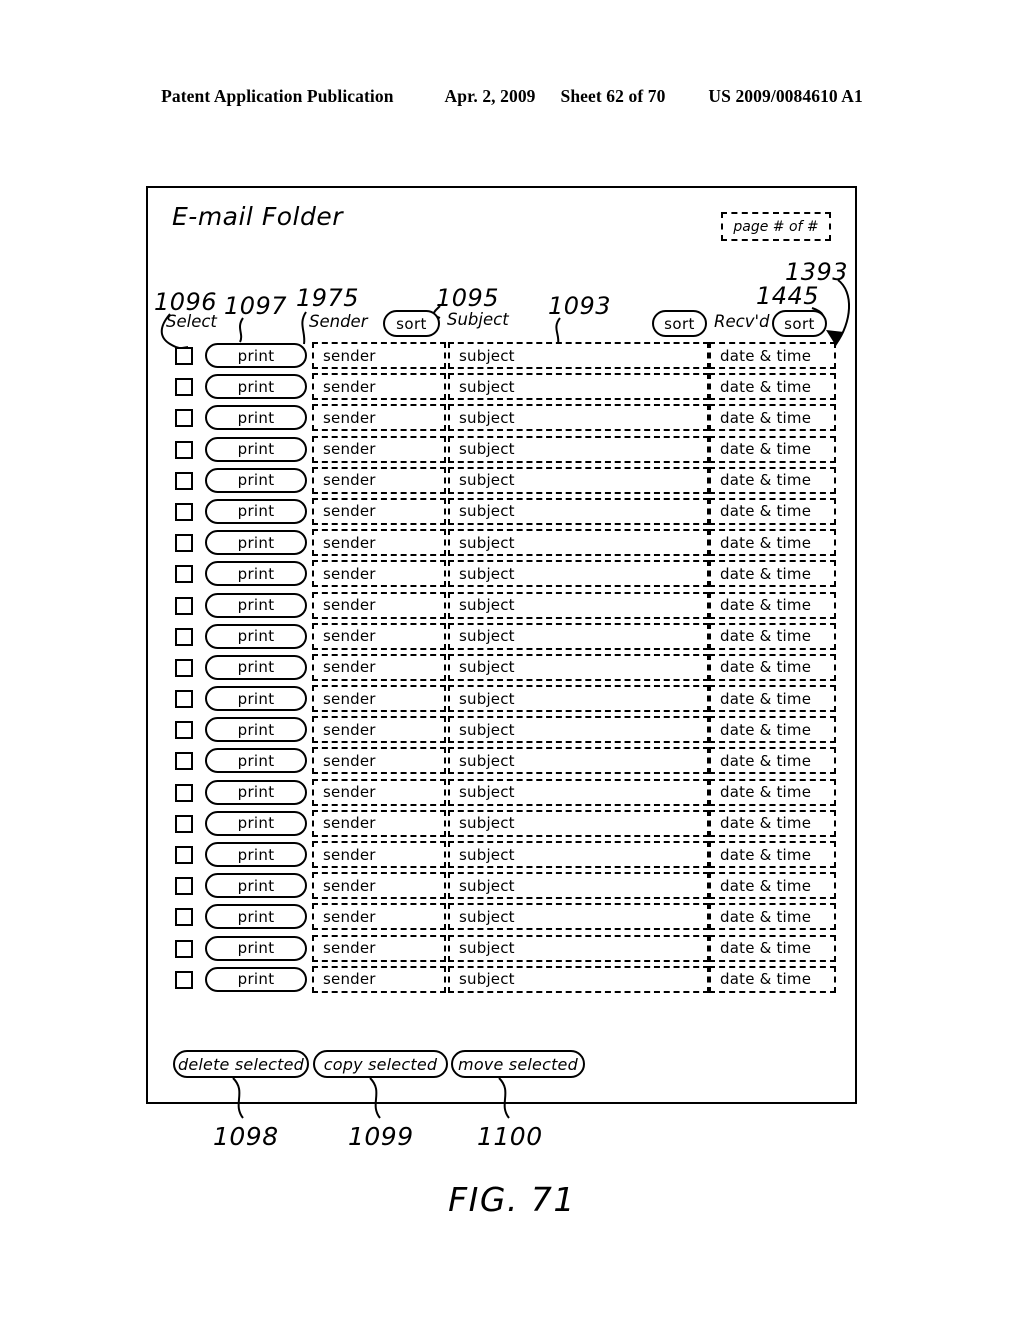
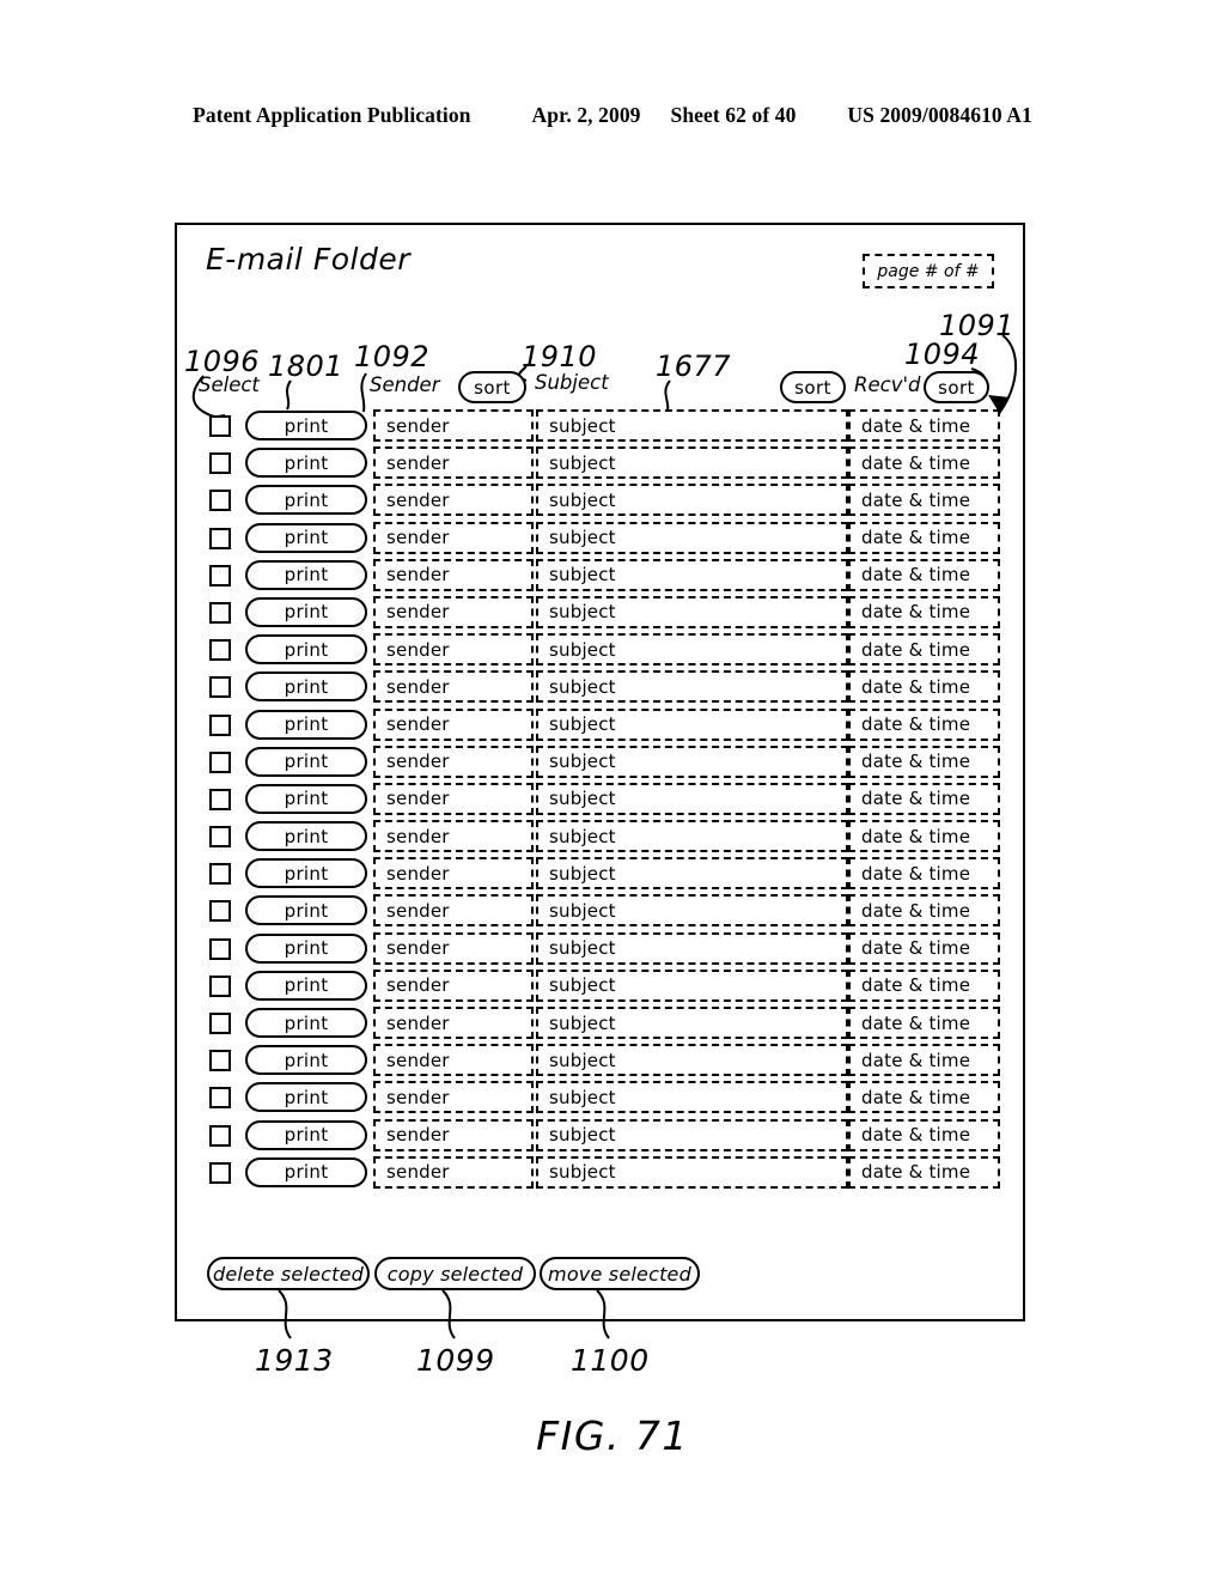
- Patent Application Publication Apr. 2, 2009 Sheet 62 of 70 US 2009/0084610 A1
+ Patent Application Publication Apr. 2, 2009 Sheet 62 of 40 US 2009/0084610 A1
  E-mail Folder
  page # of #
  Select
  Sender
  Subject
  Recv'd
  1096
- 1097
+ 1801
- 1975
+ 1092
- 1095
+ 1910
- 1093
+ 1677
- 1445
+ 1094
- 1393
+ 1091
  sort
  sort
  sort
  print
  sender
  subject
  date & time
  print
  sender
  subject
  date & time
  print
  sender
  subject
  date & time
  print
  sender
  subject
  date & time
  print
  sender
  subject
  date & time
  print
  sender
  subject
  date & time
  print
  sender
  subject
  date & time
  print
  sender
  subject
  date & time
  print
  sender
  subject
  date & time
  print
  sender
  subject
  date & time
  print
  sender
  subject
  date & time
  print
  sender
  subject
  date & time
  print
  sender
  subject
  date & time
  print
  sender
  subject
  date & time
  print
  sender
  subject
  date & time
  print
  sender
  subject
  date & time
  print
  sender
  subject
  date & time
  print
  sender
  subject
  date & time
  print
  sender
  subject
  date & time
  print
  sender
  subject
  date & time
  print
  sender
  subject
  date & time
  delete selected
  copy selected
  move selected
- 1098
+ 1913
  1099
  1100
  FIG. 71
